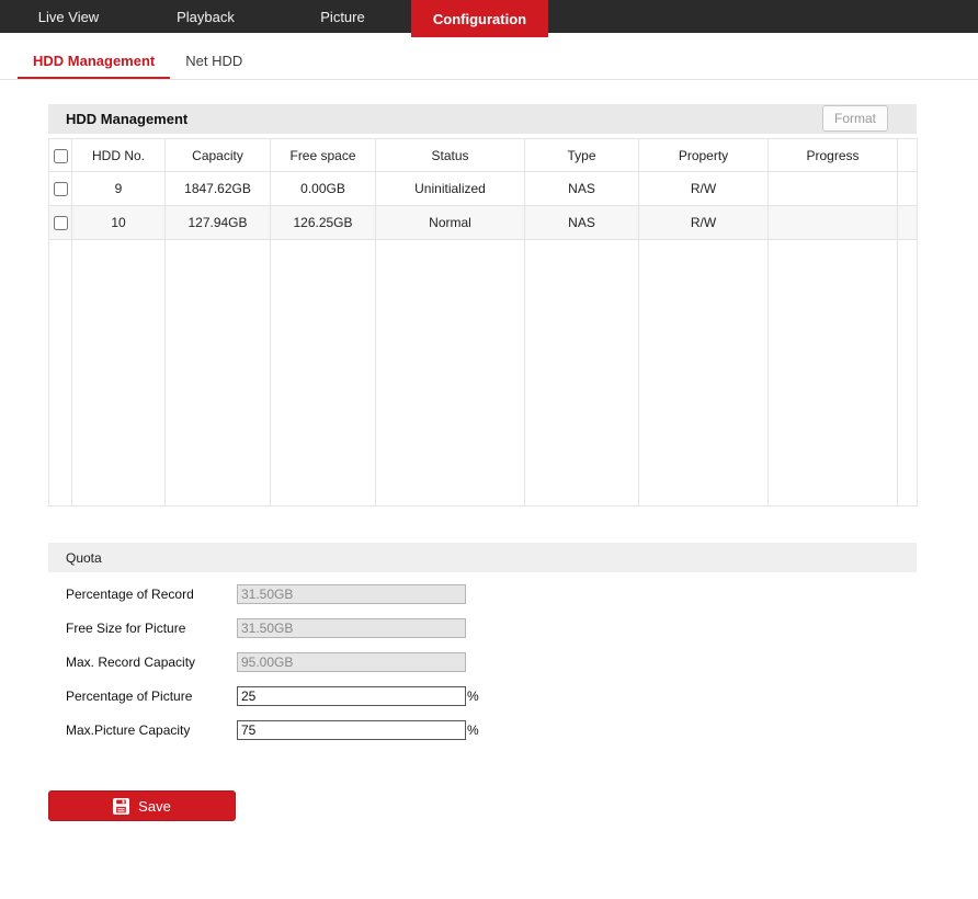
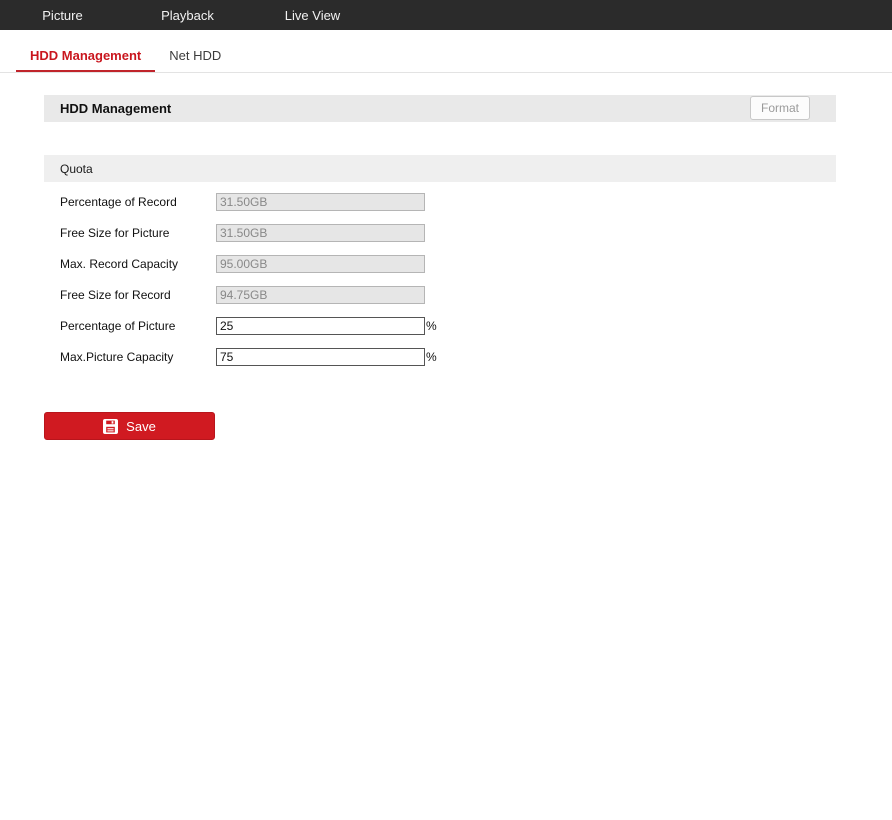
- Live View
+ Picture
  Playback
- Picture
+ Live View
- Configuration
  HDD Management
  Net HDD
  HDD Management
  Format
- 	HDD No.	Capacity	Free space	Status	Type	Property	Progress
- 	9	1847.62GB	0.00GB	Uninitialized	NAS	R/W
- 	10	127.94GB	126.25GB	Normal	NAS	R/W
  Quota
  Percentage of Record
  31.50GB
  Free Size for Picture
  31.50GB
  Max. Record Capacity
  95.00GB
+ Free Size for Record
+ 94.75GB
  Percentage of Picture
  25
  %
  Max.Picture Capacity
  75
  %
  Save
